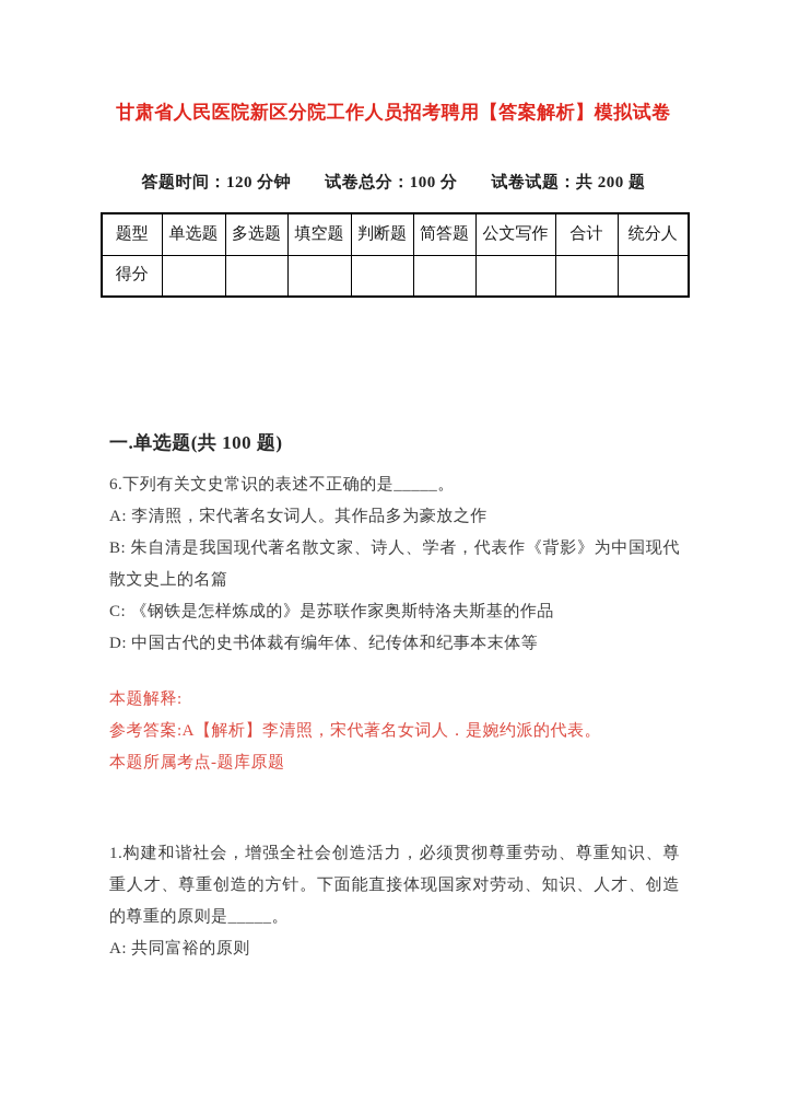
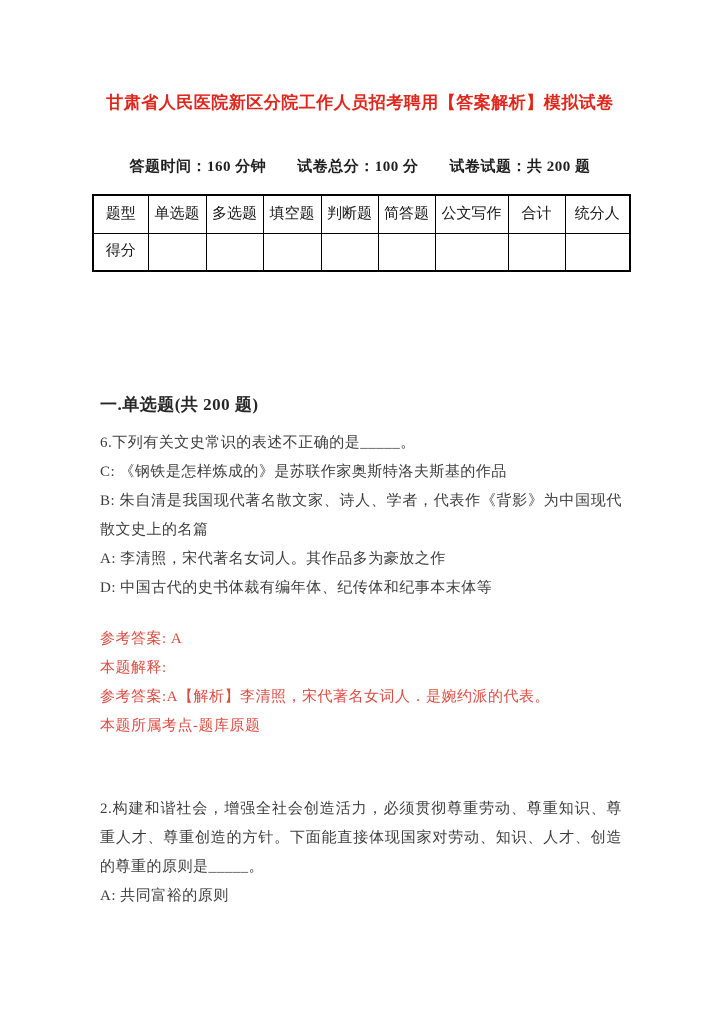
  甘肃省人民医院新区分院工作人员招考聘用【答案解析】模拟试卷
- 答题时间：120 分钟 试卷总分：100 分 试卷试题：共 200 题
+ 答题时间：160 分钟 试卷总分：100 分 试卷试题：共 200 题
  题型	单选题	多选题	填空题	判断题	简答题	公文写作	合计	统分人
  得分
- 一.单选题(共 100 题)
+ 一.单选题(共 200 题)
  6.下列有关文史常识的表述不正确的是_____。
- A: 李清照，宋代著名女词人。其作品多为豪放之作
+ C: 《钢铁是怎样炼成的》是苏联作家奥斯特洛夫斯基的作品
  B: 朱自清是我国现代著名散文家、诗人、学者，代表作《背影》为中国现代散文史上的名篇
- C: 《钢铁是怎样炼成的》是苏联作家奥斯特洛夫斯基的作品
+ A: 李清照，宋代著名女词人。其作品多为豪放之作
  D: 中国古代的史书体裁有编年体、纪传体和纪事本末体等
+ 参考答案: A
  本题解释:
  参考答案:A【解析】李清照，宋代著名女词人．是婉约派的代表。
  本题所属考点-题库原题
- 1.构建和谐社会，增强全社会创造活力，必须贯彻尊重劳动、尊重知识、尊重人才、尊重创造的方针。下面能直接体现国家对劳动、知识、人才、创造的尊重的原则是_____。
+ 2.构建和谐社会，增强全社会创造活力，必须贯彻尊重劳动、尊重知识、尊重人才、尊重创造的方针。下面能直接体现国家对劳动、知识、人才、创造的尊重的原则是_____。
  A: 共同富裕的原则
